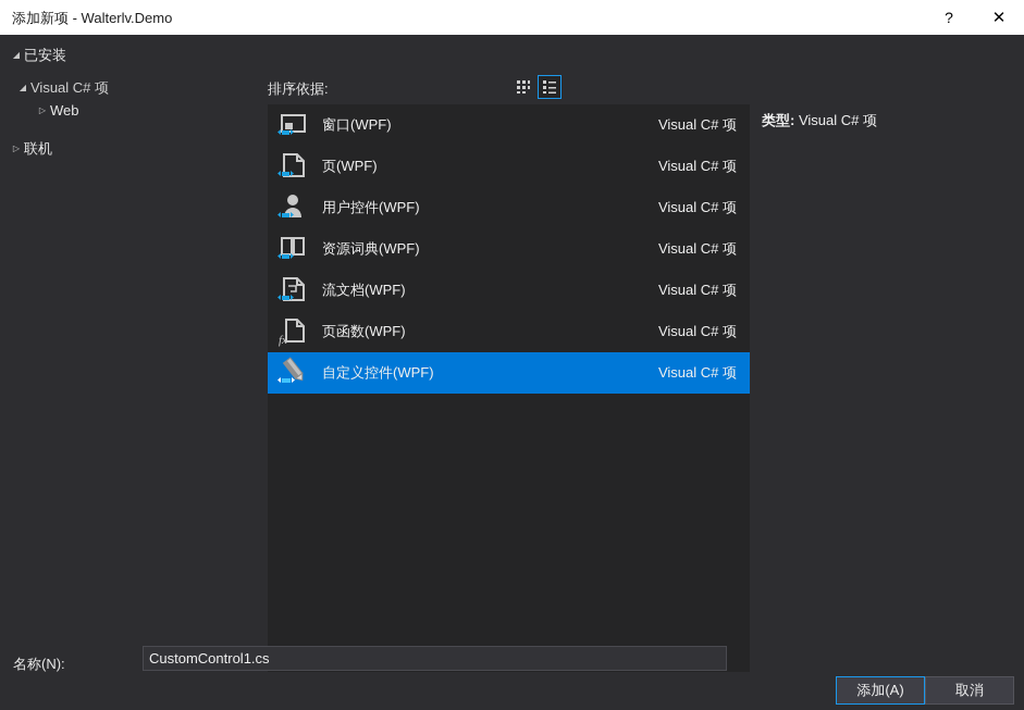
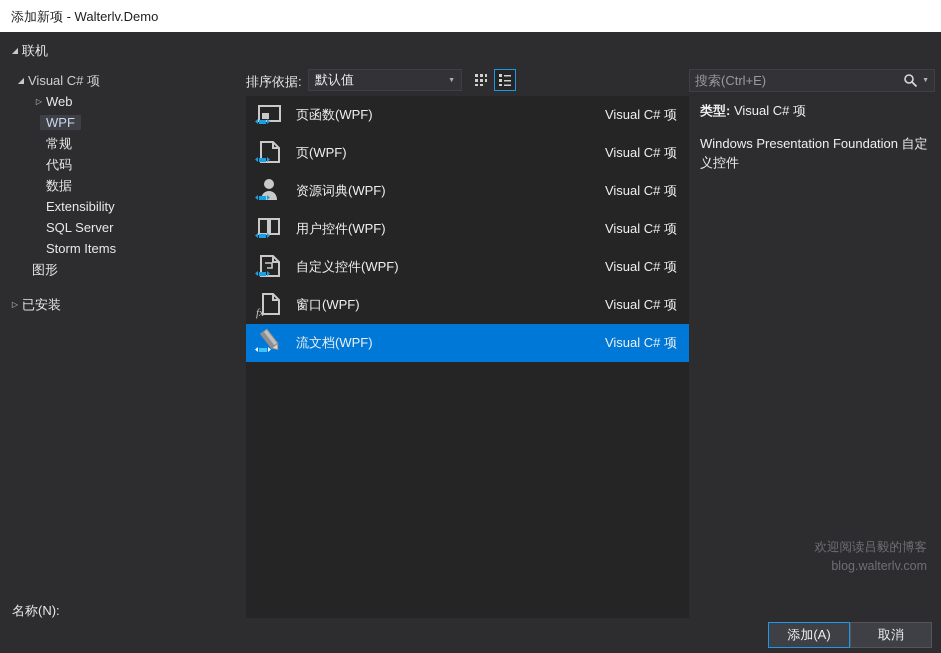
  添加新项 - Walterlv.Demo
- ?
- ✕
  ◢
- 已安装
+ 联机
  ◢
  Visual C# 项
  ▷
  Web
+ WPF
+ 常规
+ 代码
+ 数据
+ Extensibility
+ SQL Server
+ Storm Items
+ 图形
  ▷
- 联机
+ 已安装
  排序依据:
+ 默认值
+ 搜索(Ctrl+E)
- 窗口(WPF)
+ 页函数(WPF)
  Visual C# 项
  页(WPF)
  Visual C# 项
- 用户控件(WPF)
+ 资源词典(WPF)
  Visual C# 项
- 资源词典(WPF)
+ 用户控件(WPF)
  Visual C# 项
- 流文档(WPF)
+ 自定义控件(WPF)
  Visual C# 项
  fx
- 页函数(WPF)
+ 窗口(WPF)
  Visual C# 项
- 自定义控件(WPF)
+ 流文档(WPF)
  Visual C# 项
  类型: Visual C# 项
+ Windows Presentation Foundation 自定义控件
+ 欢迎阅读吕毅的博客
+ blog.walterlv.com
  名称(N):
- CustomControl1.cs
  添加(A)
  取消
